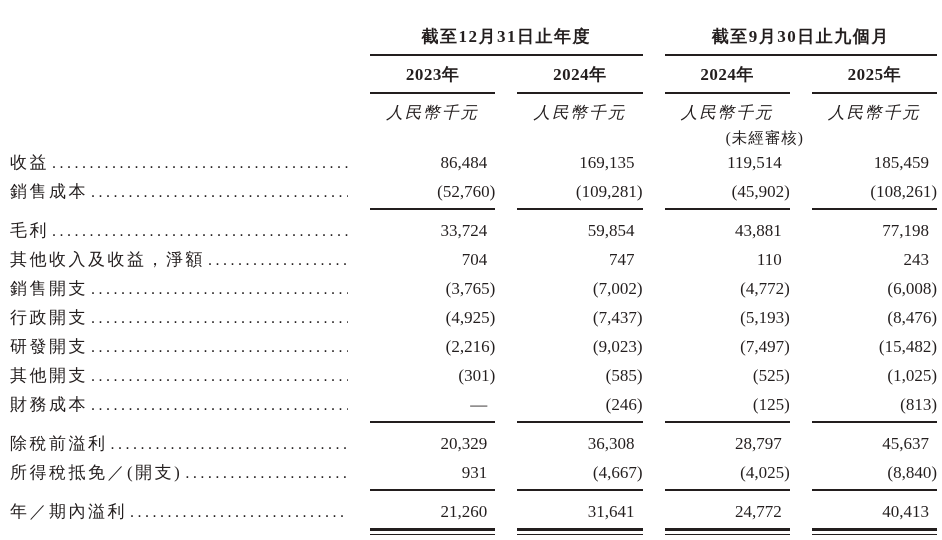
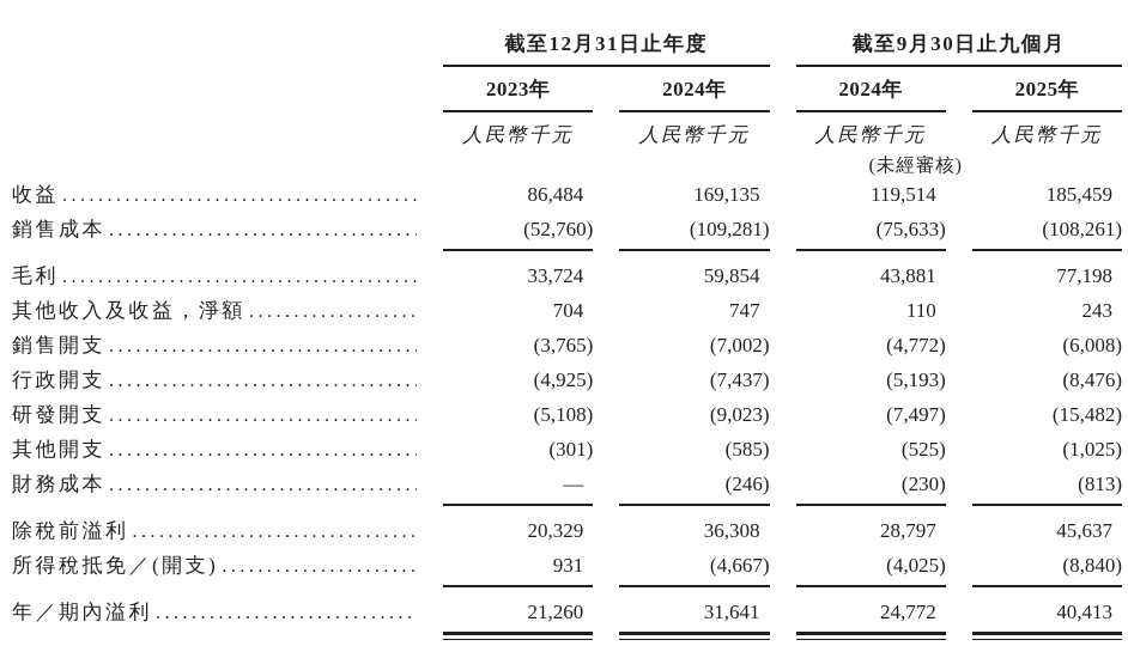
  截至12月31日止年度
  截至9月30日止九個月
  2023年
  2024年
  2024年
  2025年
  人民幣千元
  人民幣千元
  人民幣千元
  人民幣千元
  (未經審核)
  收益
  86,484
  169,135
  119,514
  185,459
  銷售成本
  (52,760)
  (109,281)
- (45,902)
+ (75,633)
  (108,261)
  毛利
  33,724
  59,854
  43,881
  77,198
  其他收入及收益，淨額
  704
  747
  110
  243
  銷售開支
  (3,765)
  (7,002)
  (4,772)
  (6,008)
  行政開支
  (4,925)
  (7,437)
  (5,193)
  (8,476)
  研發開支
- (2,216)
+ (5,108)
  (9,023)
  (7,497)
  (15,482)
  其他開支
  (301)
  (585)
  (525)
  (1,025)
  財務成本
  —
  (246)
- (125)
+ (230)
  (813)
  除稅前溢利
  20,329
  36,308
  28,797
  45,637
  所得稅抵免／(開支)
  931
  (4,667)
  (4,025)
  (8,840)
  年／期內溢利
  21,260
  31,641
  24,772
  40,413
